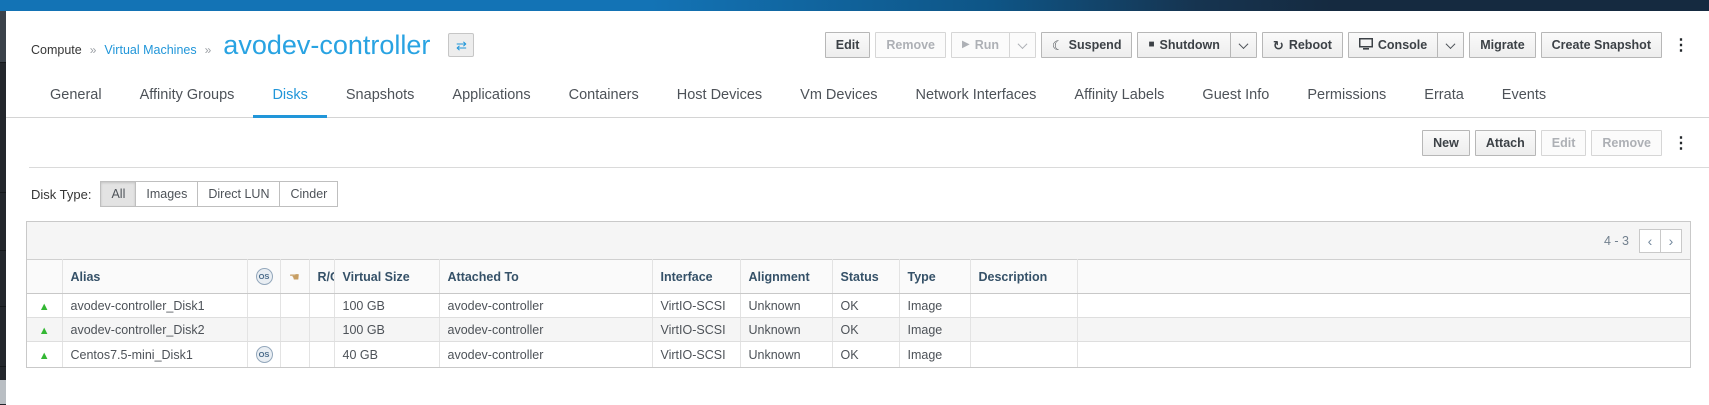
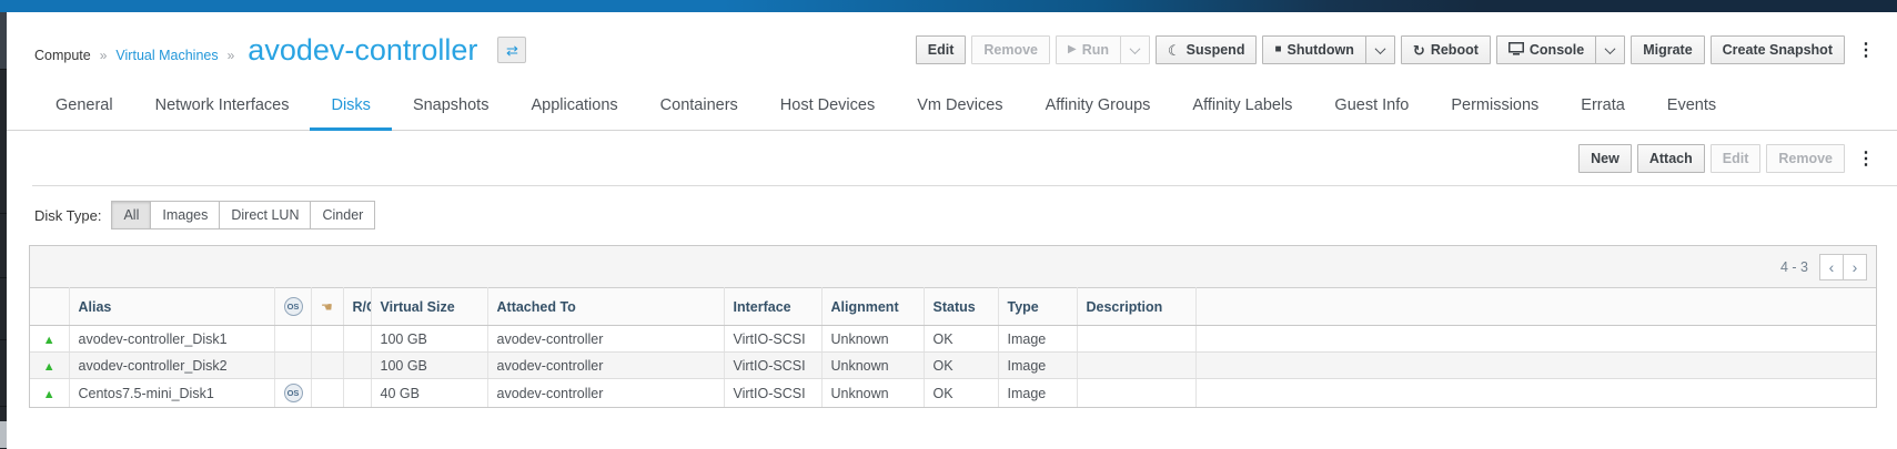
  Compute
  »
  Virtual Machines
  »
  avodev-controller
  ⇄
  Edit
  Remove
  ▶
  Run
  ☾
  Suspend
  ■
  Shutdown
  ↻
  Reboot
  Console
  Migrate
  Create Snapshot
  ⋮
  General
- Affinity Groups
+ Network Interfaces
  Disks
  Snapshots
  Applications
  Containers
  Host Devices
  Vm Devices
- Network Interfaces
+ Affinity Groups
  Affinity Labels
  Guest Info
  Permissions
  Errata
  Events
  New
  Attach
  Edit
  Remove
  ⋮
  Disk Type:
  All
  Images
  Direct LUN
  Cinder
  4 - 3
  ‹
  ›
  ▲	avodev-controller_Disk1				100 GB	avodev-controller	VirtIO-SCSI	Unknown	OK	Image
  ▲	avodev-controller_Disk2				100 GB	avodev-controller	VirtIO-SCSI	Unknown	OK	Image
  ▲	Centos7.5-mini_Disk1	OS			40 GB	avodev-controller	VirtIO-SCSI	Unknown	OK	Image
